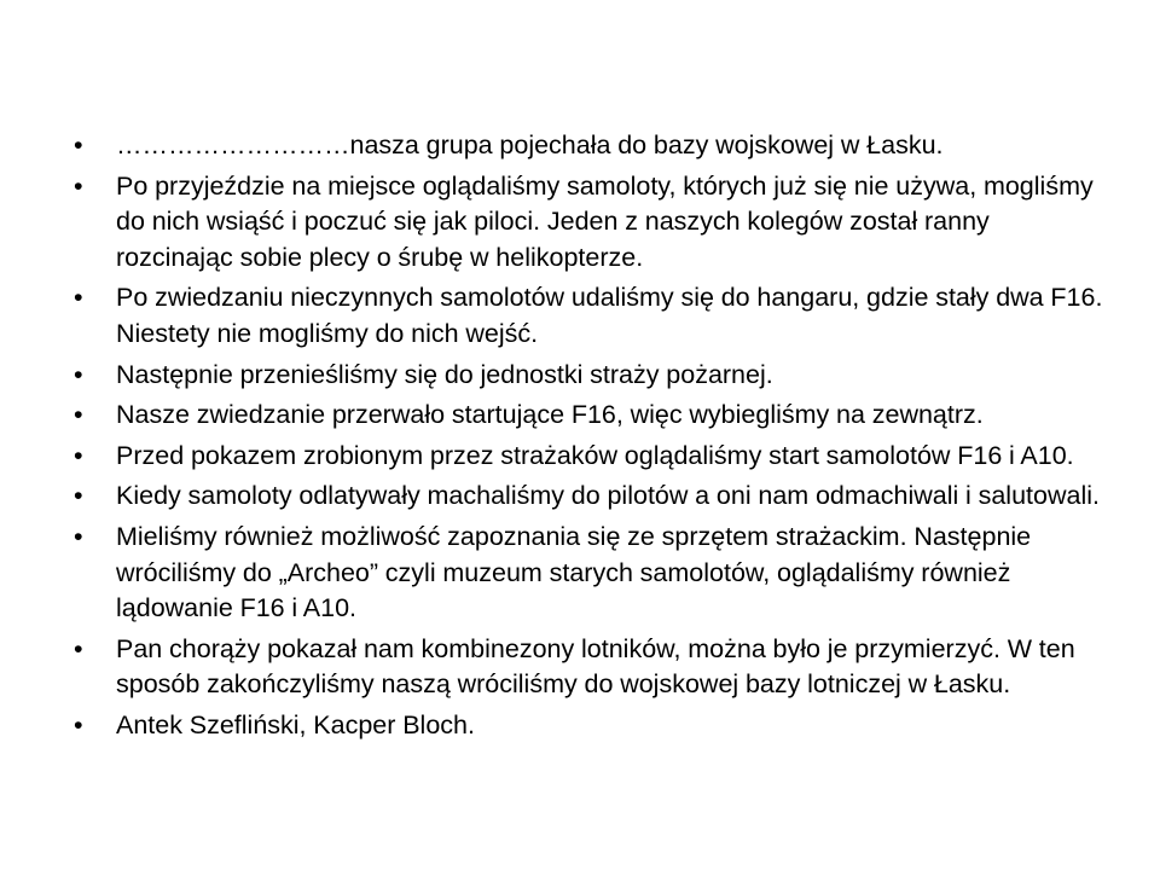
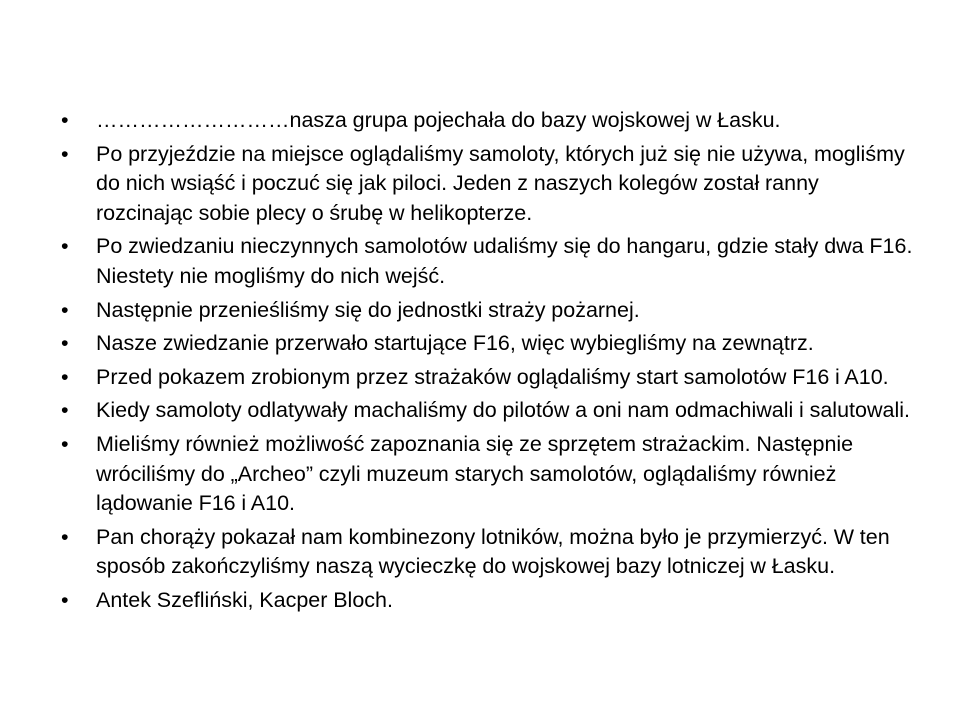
  •
  ………………………nasza grupa pojechała do bazy wojskowej w Łasku.
  •
  Po przyjeździe na miejsce oglądaliśmy samoloty, których już się nie używa, mogliśmy do nich wsiąść i poczuć się jak piloci. Jeden z naszych kolegów został ranny rozcinając sobie plecy o śrubę w helikopterze.
  •
  Po zwiedzaniu nieczynnych samolotów udaliśmy się do hangaru, gdzie stały dwa F16. Niestety nie mogliśmy do nich wejść.
  •
  Następnie przenieśliśmy się do jednostki straży pożarnej.
  •
  Nasze zwiedzanie przerwało startujące F16, więc wybiegliśmy na zewnątrz.
  •
  Przed pokazem zrobionym przez strażaków oglądaliśmy start samolotów F16 i A10.
  •
  Kiedy samoloty odlatywały machaliśmy do pilotów a oni nam odmachiwali i salutowali.
  •
  Mieliśmy również możliwość zapoznania się ze sprzętem strażackim. Następnie wróciliśmy do „Archeo” czyli muzeum starych samolotów, oglądaliśmy również lądowanie F16 i A10.
  •
- Pan chorąży pokazał nam kombinezony lotników, można było je przymierzyć. W ten sposób zakończyliśmy naszą wróciliśmy do wojskowej bazy lotniczej w Łasku.
+ Pan chorąży pokazał nam kombinezony lotników, można było je przymierzyć. W ten sposób zakończyliśmy naszą wycieczkę do wojskowej bazy lotniczej w Łasku.
  •
  Antek Szefliński, Kacper Bloch.
